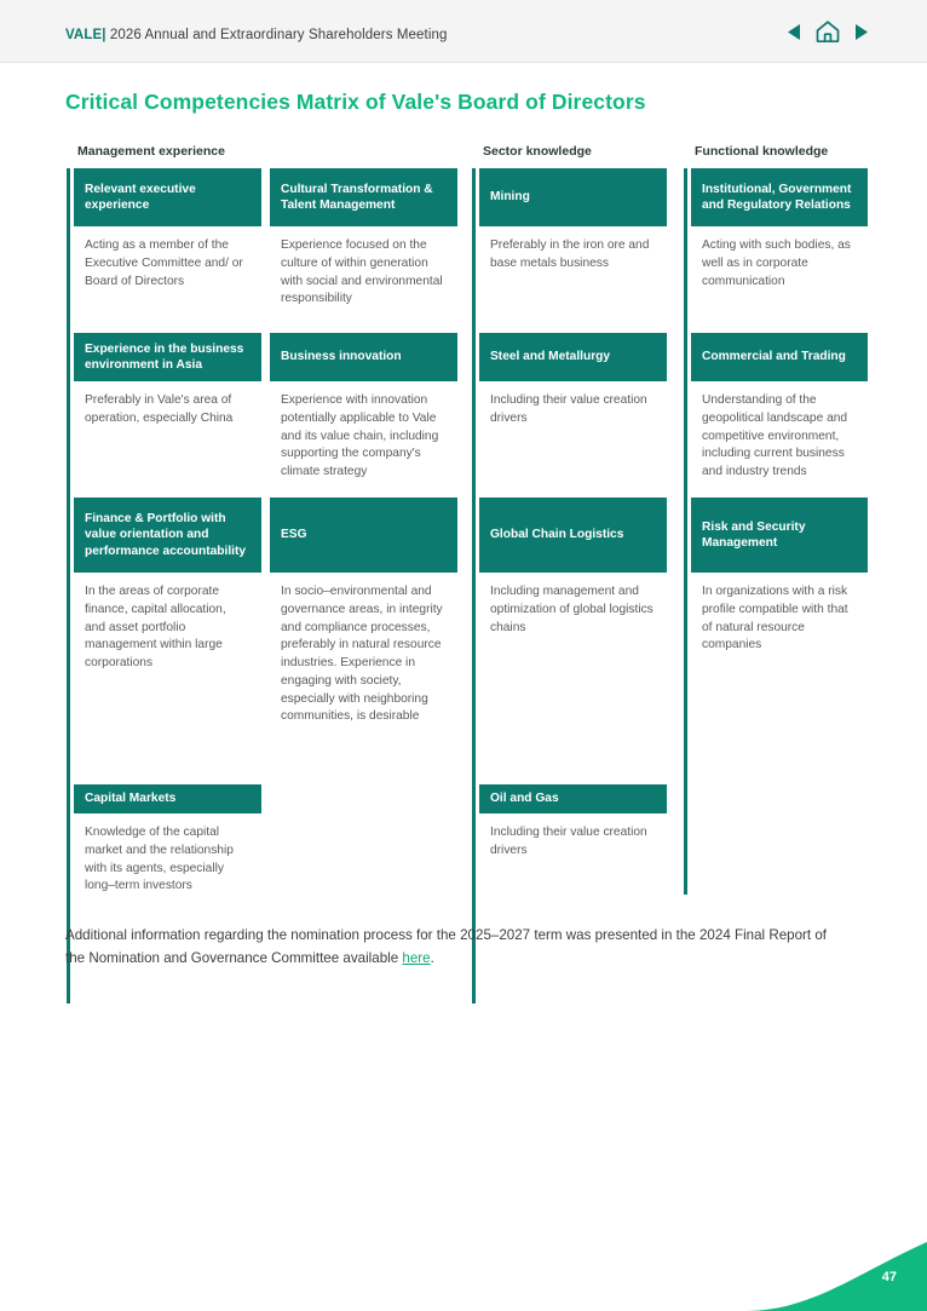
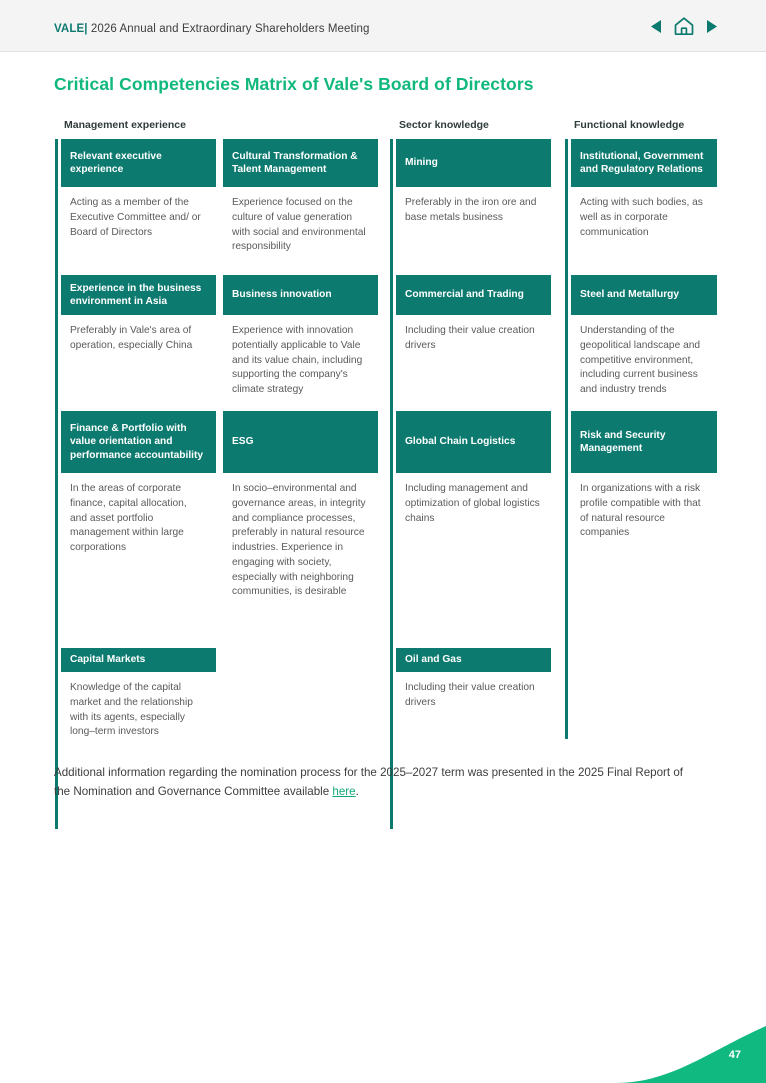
  VALE| 2026 Annual and Extraordinary Shareholders Meeting
  Critical Competencies Matrix of Vale's Board of Directors
  Management experience
  Sector knowledge
  Functional knowledge
  Relevant executive experience
  Acting as a member of the Executive Committee and/ or Board of Directors
  Experience in the business environment in Asia
  Preferably in Vale's area of operation, especially China
  Finance & Portfolio with value orientation and performance accountability
  In the areas of corporate finance, capital allocation, and asset portfolio management within large corporations
  Capital Markets
  Knowledge of the capital market and the relationship with its agents, especially long–term investors
  Cultural Transformation & Talent Management
- Experience focused on the culture of within generation with social and environmental responsibility
+ Experience focused on the culture of value generation with social and environmental responsibility
  Business innovation
  Experience with innovation potentially applicable to Vale and its value chain, including supporting the company's climate strategy
  ESG
  In socio–environmental and governance areas, in integrity and compliance processes, preferably in natural resource industries. Experience in engaging with society, especially with neighboring communities, is desirable
  Mining
  Preferably in the iron ore and base metals business
- Steel and Metallurgy
+ Commercial and Trading
  Including their value creation drivers
  Global Chain Logistics
  Including management and optimization of global logistics chains
  Oil and Gas
  Including their value creation drivers
  Institutional, Government and Regulatory Relations
  Acting with such bodies, as well as in corporate communication
- Commercial and Trading
+ Steel and Metallurgy
  Understanding of the geopolitical landscape and competitive environment, including current business and industry trends
  Risk and Security Management
  In organizations with a risk profile compatible with that of natural resource companies
- Additional information regarding the nomination process for the 2025–2027 term was presented in the 2024 Final Report of the Nomination and Governance Committee available here.
+ Additional information regarding the nomination process for the 2025–2027 term was presented in the 2025 Final Report of the Nomination and Governance Committee available here.
  47
